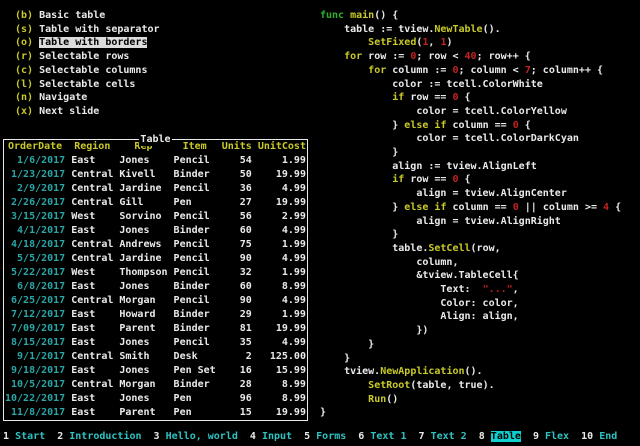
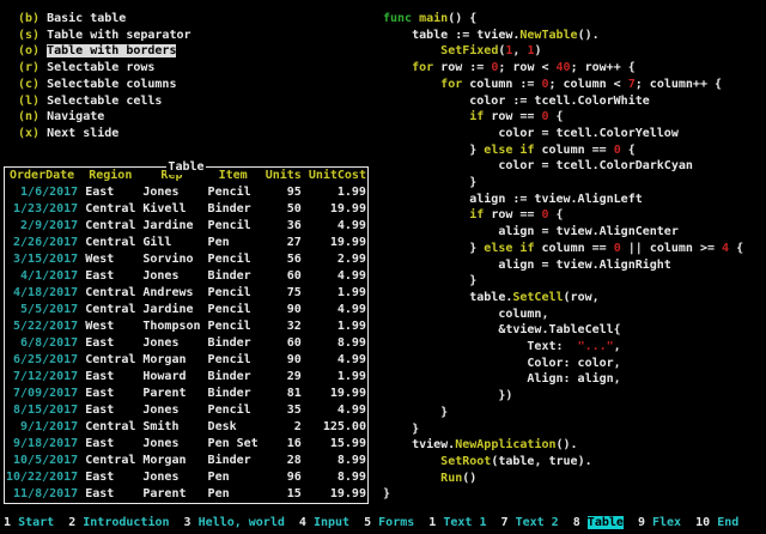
  (b) Basic table
  (s) Table with separator
  (o) Table with borders
  (r) Selectable rows
  (c) Selectable columns
  (l) Selectable cells
  (n) Navigate
  (x) Next slide
  Table
  OrderDate
  Region
  Rep
  Item
  Units
  UnitCost
  1/6/2017
  East
  Jones
  Pencil
- 54
+ 95
  1.99
  1/23/2017
  Central
  Kivell
  Binder
  50
  19.99
  2/9/2017
  Central
  Jardine
  Pencil
  36
  4.99
  2/26/2017
  Central
  Gill
  Pen
  27
  19.99
  3/15/2017
  West
  Sorvino
  Pencil
  56
  2.99
  4/1/2017
  East
  Jones
  Binder
  60
  4.99
  4/18/2017
  Central
  Andrews
  Pencil
  75
  1.99
  5/5/2017
  Central
  Jardine
  Pencil
  90
  4.99
  5/22/2017
  West
  Thompson
  Pencil
  32
  1.99
  6/8/2017
  East
  Jones
  Binder
  60
  8.99
  6/25/2017
  Central
  Morgan
  Pencil
  90
  4.99
  7/12/2017
  East
  Howard
  Binder
  29
  1.99
  7/09/2017
  East
  Parent
  Binder
  81
  19.99
  8/15/2017
  East
  Jones
  Pencil
  35
  4.99
  9/1/2017
  Central
  Smith
  Desk
  2
  125.00
  9/18/2017
  East
  Jones
  Pen Set
  16
  15.99
  10/5/2017
  Central
  Morgan
  Binder
  28
  8.99
  10/22/2017
  East
  Jones
  Pen
  96
  8.99
  11/8/2017
  East
  Parent
  Pen
  15
  19.99
  func main() {
  table := tview.NewTable().
  SetFixed(1, 1)
  for row := 0; row < 40; row++ {
  for column := 0; column < 7; column++ {
  color := tcell.ColorWhite
  if row == 0 {
  color = tcell.ColorYellow
  } else if column == 0 {
  color = tcell.ColorDarkCyan
  }
  align := tview.AlignLeft
  if row == 0 {
  align = tview.AlignCenter
  } else if column == 0 || column >= 4 {
  align = tview.AlignRight
  }
  table.SetCell(row,
  column,
  &tview.TableCell{
  Text: "...",
  Color: color,
  Align: align,
  })
  }
  }
  tview.NewApplication().
  SetRoot(table, true).
  Run()
  }
- 1 Start 2 Introduction 3 Hello, world 4 Input 5 Forms 6 Text 1 7 Text 2 8 Table 9 Flex 10 End
+ 1 Start 2 Introduction 3 Hello, world 4 Input 5 Forms 1 Text 1 7 Text 2 8 Table 9 Flex 10 End
